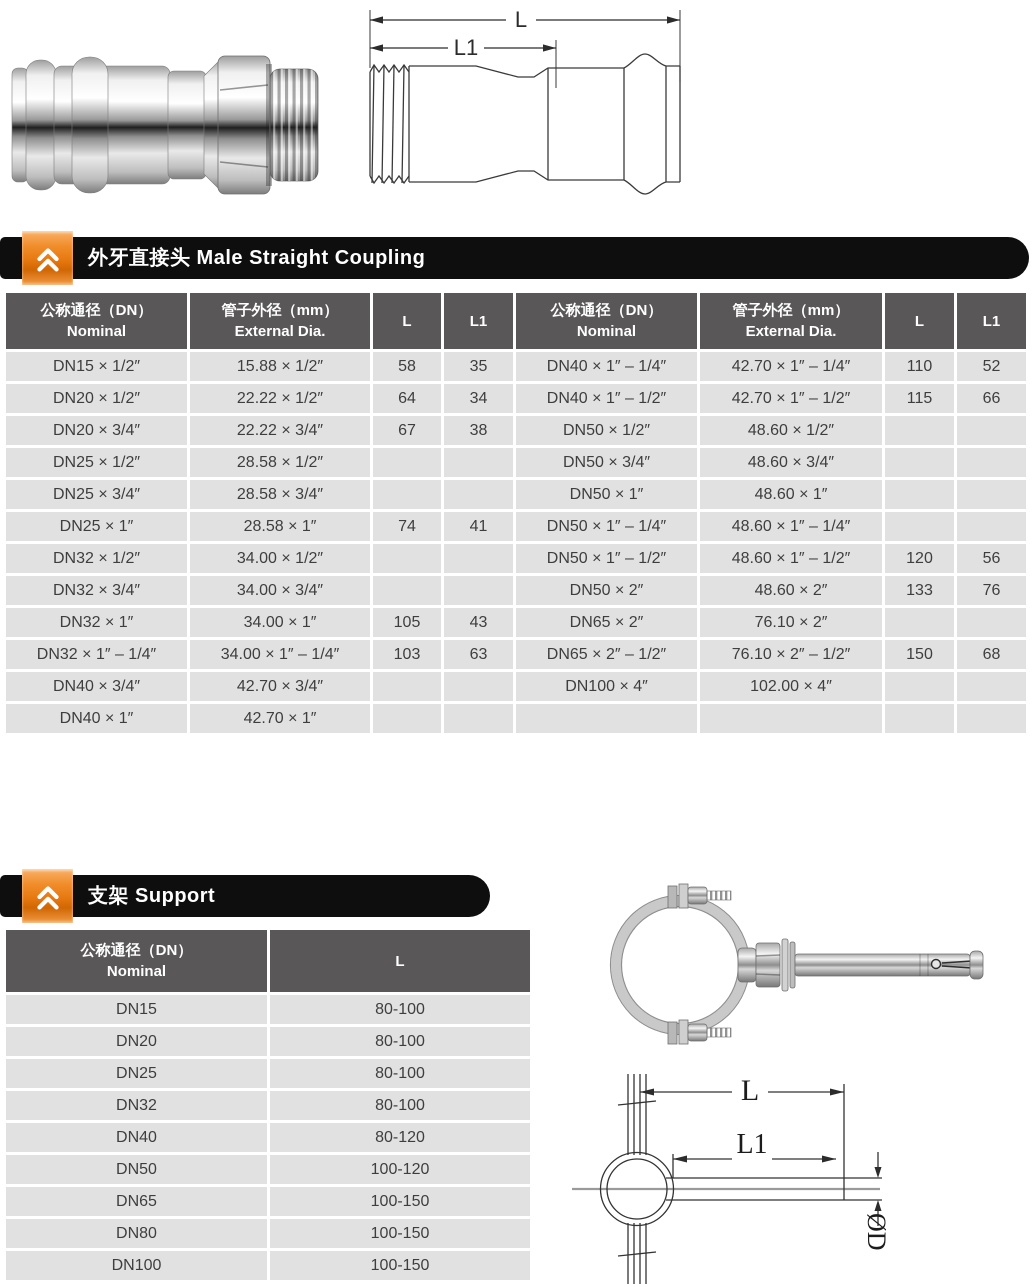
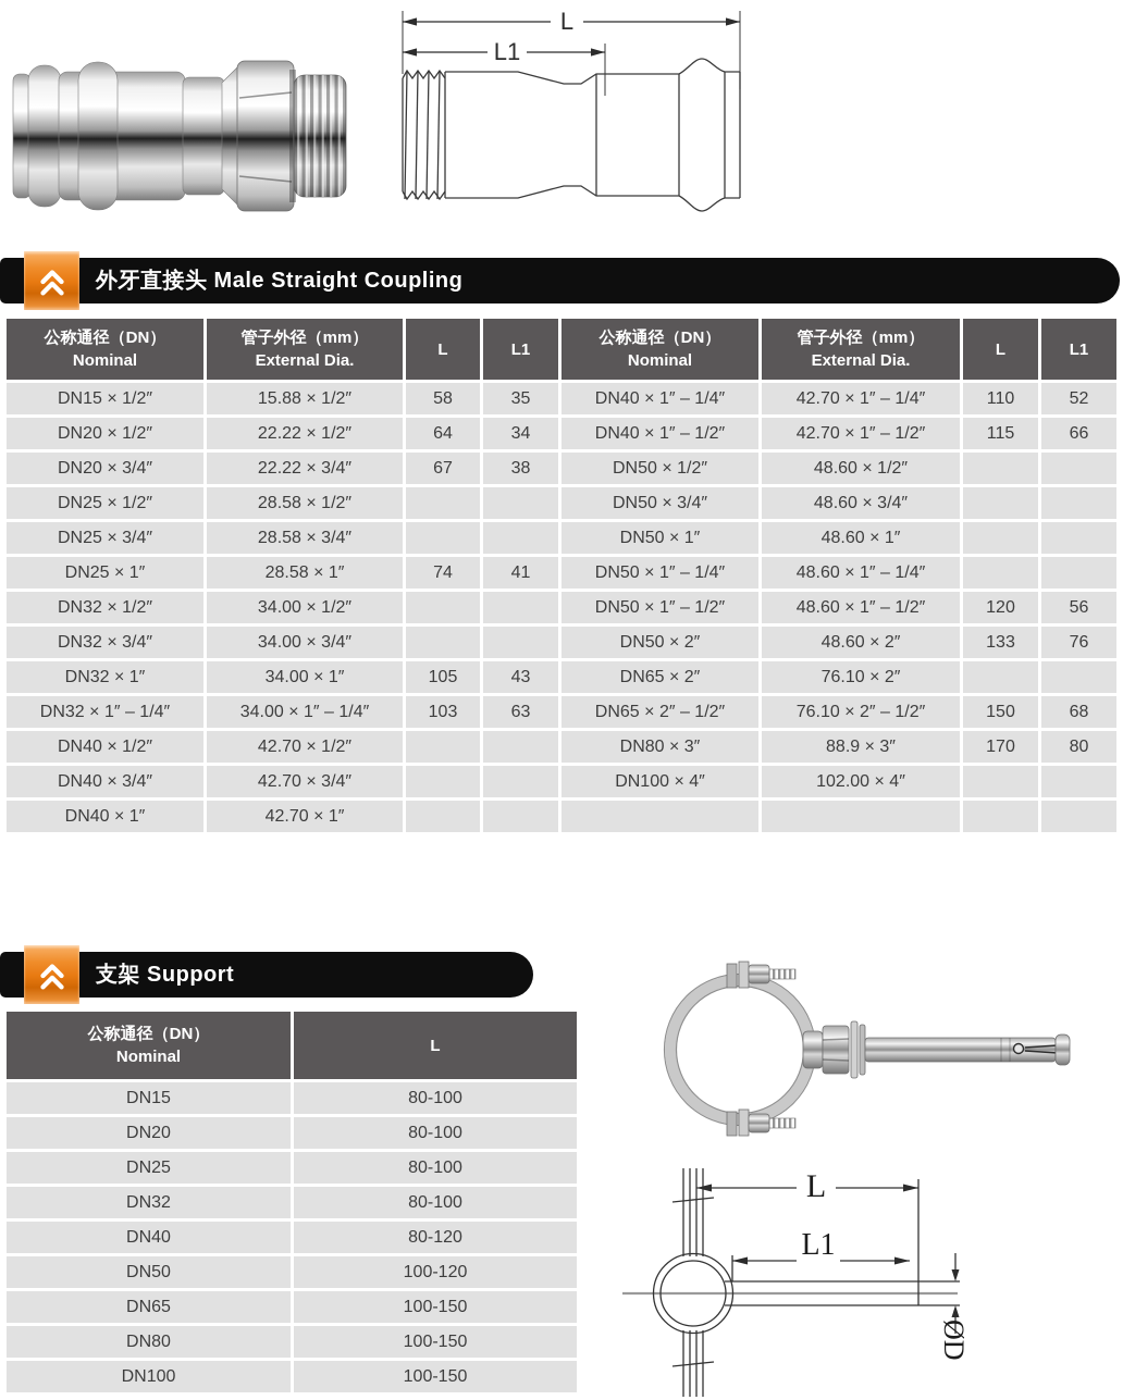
  L
  L1
  外牙直接头 Male Straight Coupling
  公称通径（DN） Nominal	管子外径（mm） External Dia.	L	L1	公称通径（DN） Nominal	管子外径（mm） External Dia.	L	L1
  DN15 × 1/2″	15.88 × 1/2″	58	35	DN40 × 1″ – 1/4″	42.70 × 1″ – 1/4″	110	52
  DN20 × 1/2″	22.22 × 1/2″	64	34	DN40 × 1″ – 1/2″	42.70 × 1″ – 1/2″	115	66
  DN20 × 3/4″	22.22 × 3/4″	67	38	DN50 × 1/2″	48.60 × 1/2″
  DN25 × 1/2″	28.58 × 1/2″			DN50 × 3/4″	48.60 × 3/4″
  DN25 × 3/4″	28.58 × 3/4″			DN50 × 1″	48.60 × 1″
  DN25 × 1″	28.58 × 1″	74	41	DN50 × 1″ – 1/4″	48.60 × 1″ – 1/4″
  DN32 × 1/2″	34.00 × 1/2″			DN50 × 1″ – 1/2″	48.60 × 1″ – 1/2″	120	56
  DN32 × 3/4″	34.00 × 3/4″			DN50 × 2″	48.60 × 2″	133	76
  DN32 × 1″	34.00 × 1″	105	43	DN65 × 2″	76.10 × 2″
  DN32 × 1″ – 1/4″	34.00 × 1″ – 1/4″	103	63	DN65 × 2″ – 1/2″	76.10 × 2″ – 1/2″	150	68
+ DN40 × 1/2″	42.70 × 1/2″			DN80 × 3″	88.9 × 3″	170	80
  DN40 × 3/4″	42.70 × 3/4″			DN100 × 4″	102.00 × 4″
  DN40 × 1″	42.70 × 1″
  支架 Support
  公称通径（DN） Nominal	L
  DN15	80-100
  DN20	80-100
  DN25	80-100
  DN32	80-100
  DN40	80-120
  DN50	100-120
  DN65	100-150
  DN80	100-150
  DN100	100-150
  L
  L1
